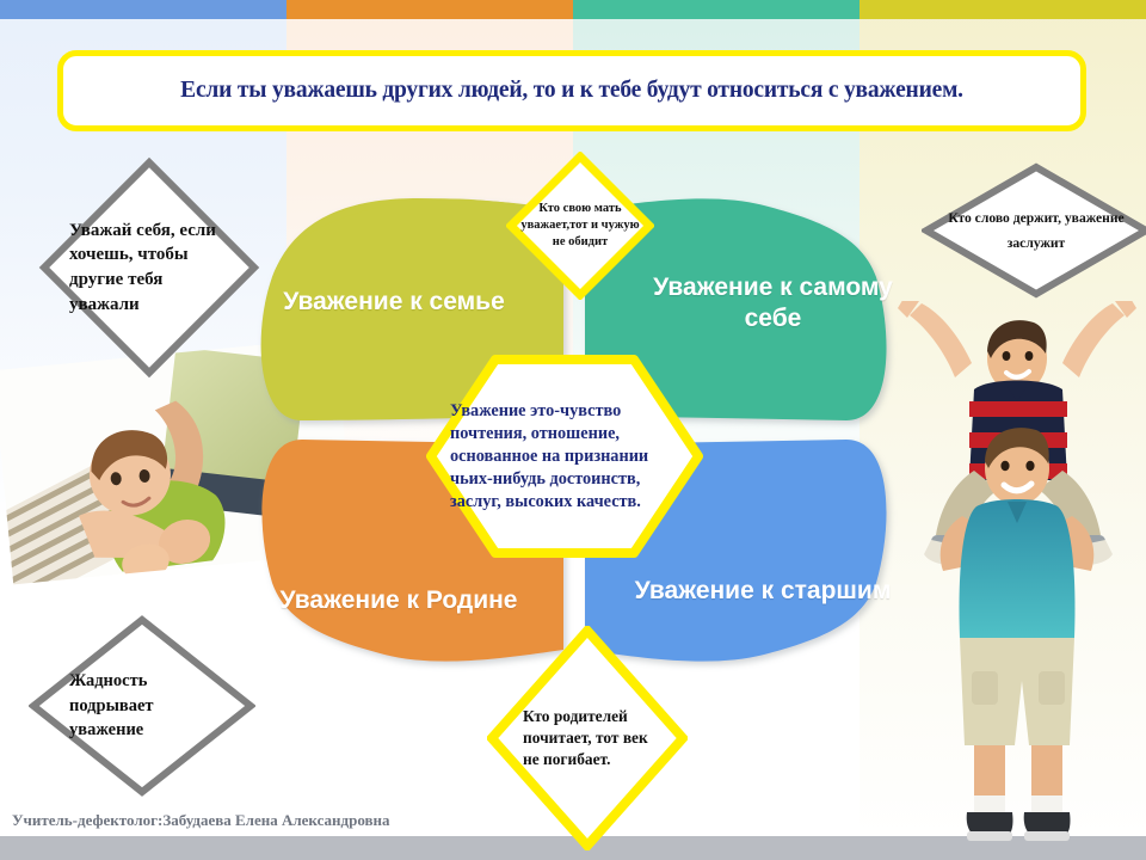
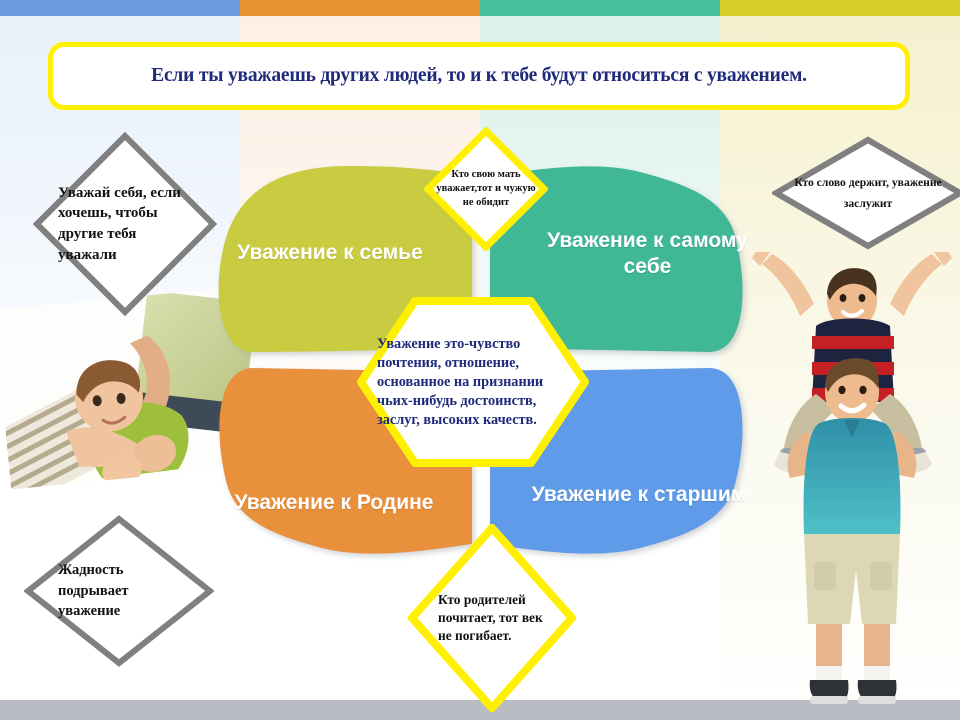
  Уважение к семье
  Уважение к самому себе
  Уважение к Родине
  Уважение к старшим
  Уважение это-чувство почтения, отношение, основанное на признании чьих-нибудь достоинств, заслуг, высоких качеств.
  Уважай себя, если хочешь, чтобы другие тебя уважали
  Кто свою мать уважает,тот и чужую не обидит
  Кто слово держит, уважение заслужит
  Жадность подрывает уважение
  Кто родителей почитает, тот век не погибает.
  Если ты уважаешь других людей, то и к тебе будут относиться с уважением.
- Учитель-дефектолог:Забудаева Елена Александровна
